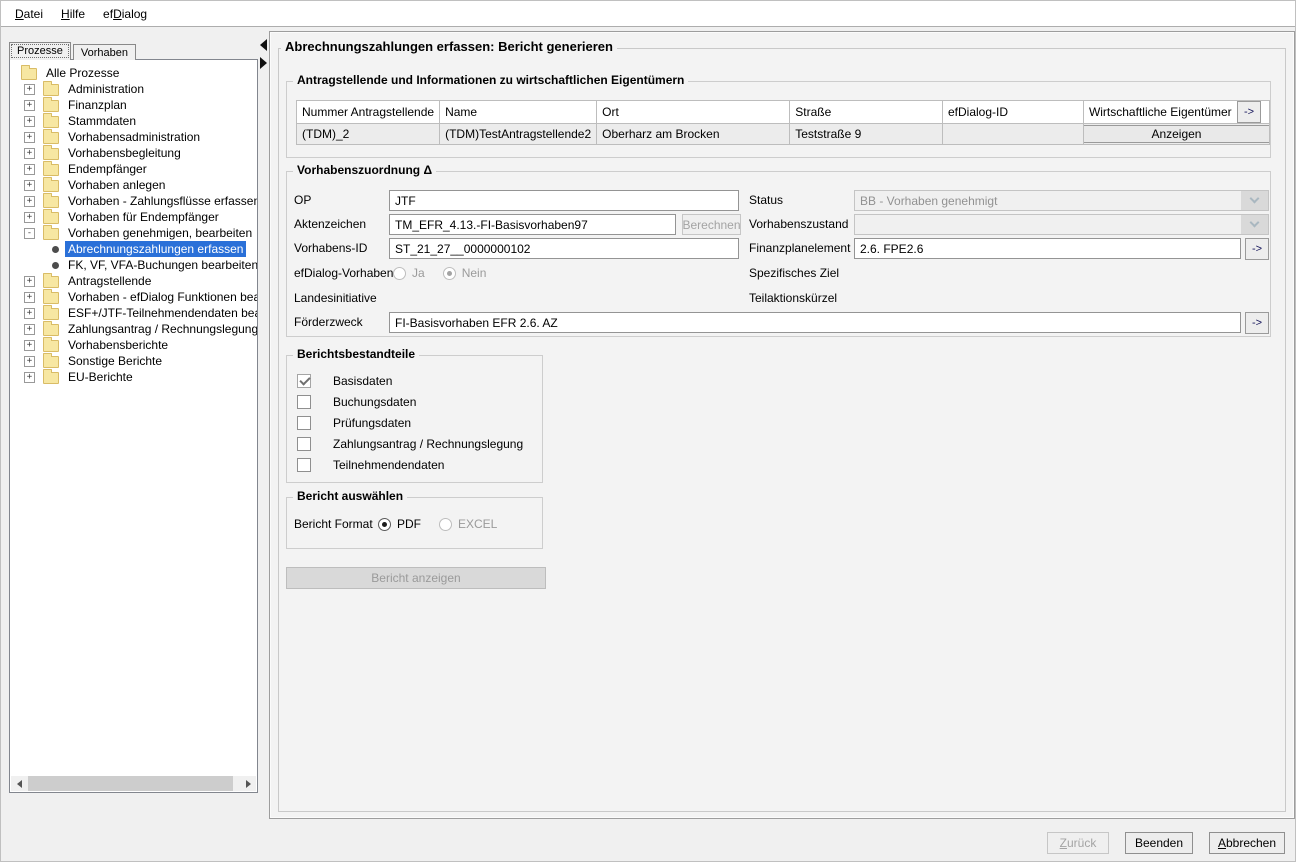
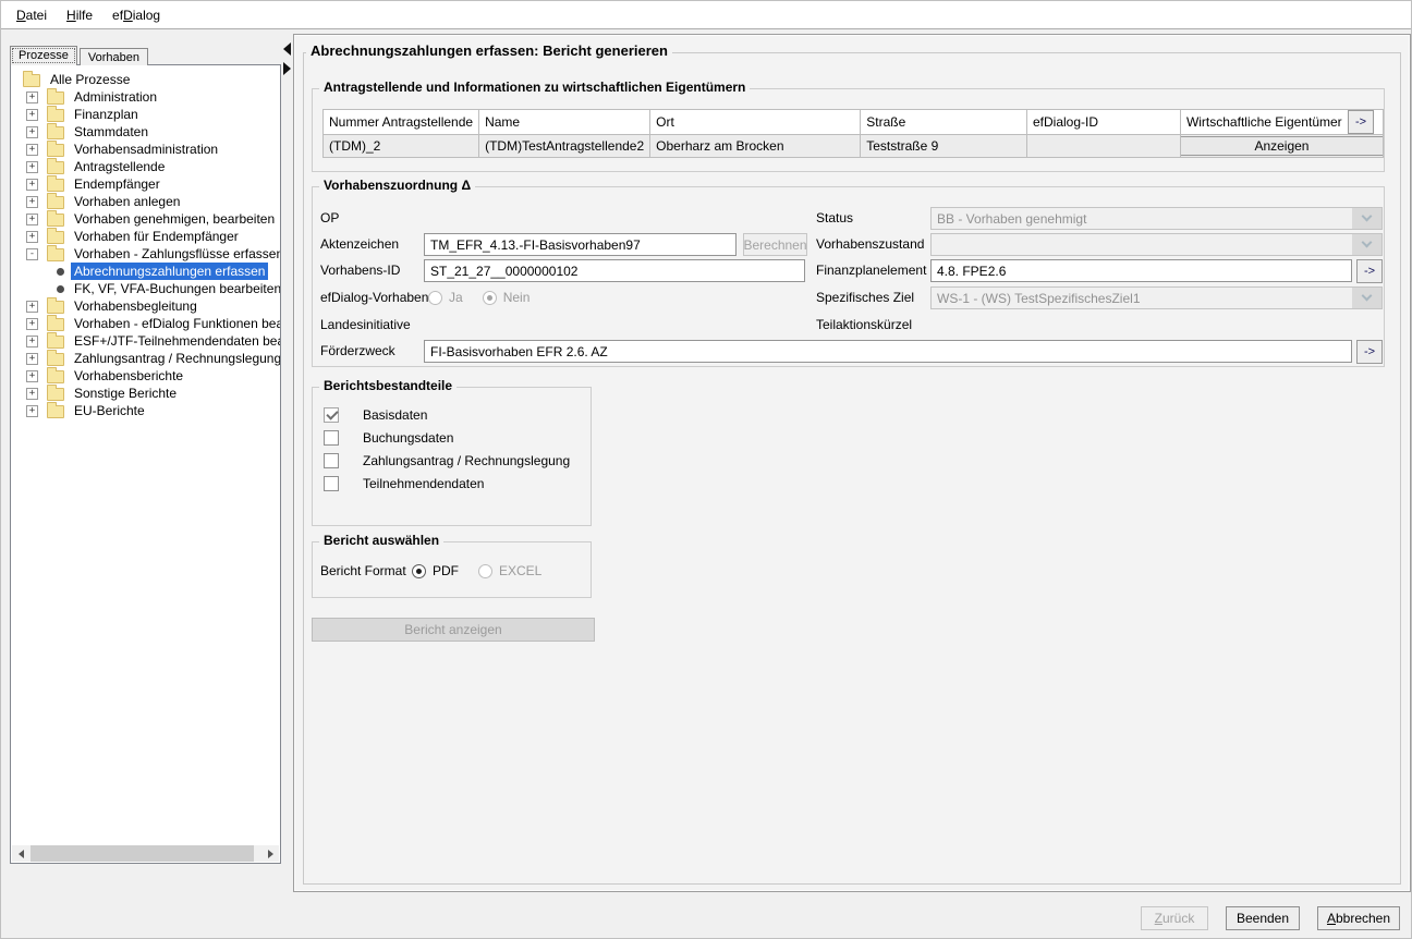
  Datei
  Hilfe
  efDialog
  Prozesse
  Vorhaben
  Alle Prozesse
  +
  Administration
  +
  Finanzplan
  +
  Stammdaten
  +
  Vorhabensadministration
  +
- Vorhabensbegleitung
+ Antragstellende
  +
  Endempfänger
  +
  Vorhaben anlegen
  +
- Vorhaben - Zahlungsflüsse erfassen
+ Vorhaben genehmigen, bearbeiten
  +
  Vorhaben für Endempfänger
  -
- Vorhaben genehmigen, bearbeiten
+ Vorhaben - Zahlungsflüsse erfassen
  Abrechnungszahlungen erfassen
  FK, VF, VFA-Buchungen bearbeiten
  +
- Antragstellende
+ Vorhabensbegleitung
  +
  Vorhaben - efDialog Funktionen bea
  +
  ESF+/JTF-Teilnehmendendaten be
  +
  Zahlungsantrag / Rechnungslegung
  +
  Vorhabensberichte
  +
  Sonstige Berichte
  +
  EU-Berichte
  Abrechnungszahlungen erfassen: Bericht generieren
  Antragstellende und Informationen zu wirtschaftlichen Eigentümern
  Nummer Antragstellende	Name	Ort	Straße	efDialog-ID	Wirtschaftliche Eigentümer
  (TDM)_2	(TDM)TestAntragstellende2	Oberharz am Brocken	Teststraße 9		Anzeigen
  ->
  Vorhabenszuordnung Δ
  OP
- JTF
  Aktenzeichen
  TM_EFR_4.13.-FI-Basisvorhaben97
  Berechnen
  Vorhabens-ID
  ST_21_27__0000000102
  efDialog-Vorhaben
  Ja
  Nein
  Landesinitiative
  Förderzweck
  FI-Basisvorhaben EFR 2.6. AZ
  ->
  Status
  BB - Vorhaben genehmigt
  Vorhabenszustand
  Finanzplanelement
- 2.6. FPE2.6
+ 4.8. FPE2.6
  ->
  Spezifisches Ziel
+ WS-1 - (WS) TestSpezifischesZiel1
  Teilaktionskürzel
  Berichtsbestandteile
  Basisdaten
  Buchungsdaten
- Prüfungsdaten
  Zahlungsantrag / Rechnungslegung
  Teilnehmendendaten
  Bericht auswählen
  Bericht Format
  PDF
  EXCEL
  Bericht anzeigen
  Z
  urück
  Beenden
  A
  bbrechen
